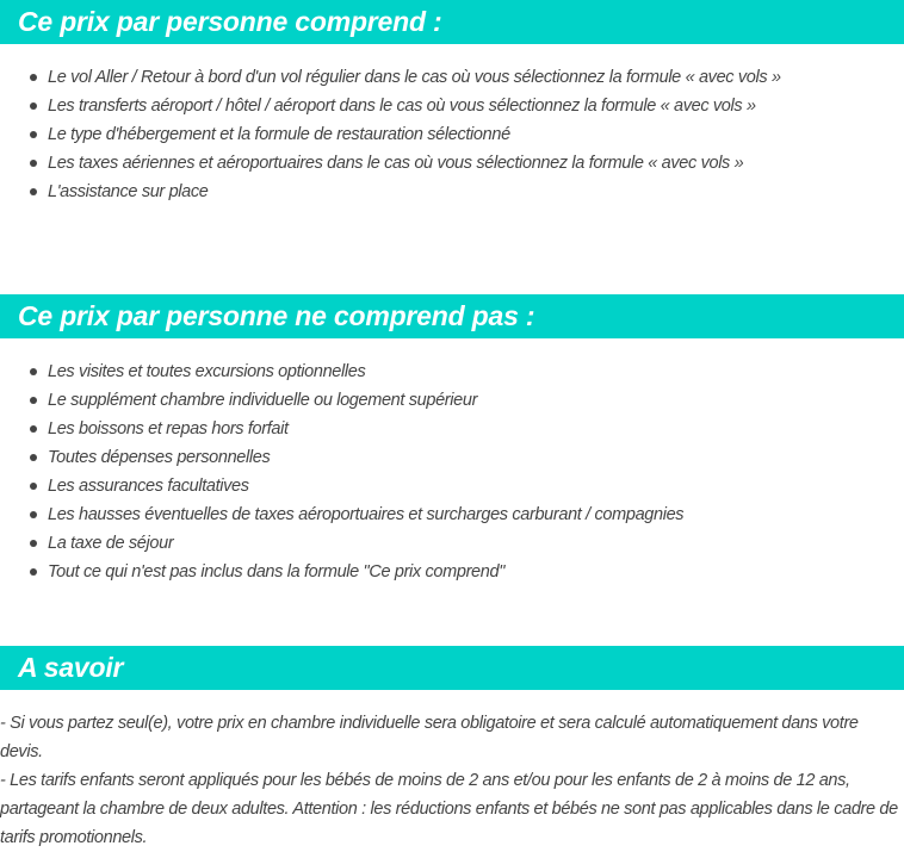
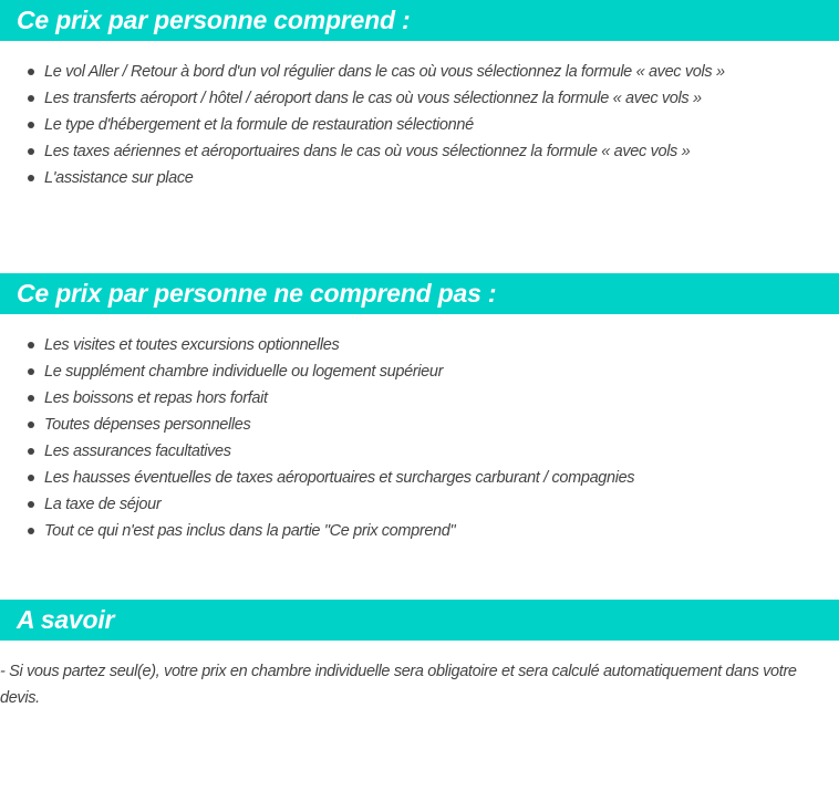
  Ce prix par personne comprend :
  Le vol Aller / Retour à bord d'un vol régulier dans le cas où vous sélectionnez la formule « avec vols »
  Les transferts aéroport / hôtel / aéroport dans le cas où vous sélectionnez la formule « avec vols »
  Le type d'hébergement et la formule de restauration sélectionné
  Les taxes aériennes et aéroportuaires dans le cas où vous sélectionnez la formule « avec vols »
  L'assistance sur place
  Ce prix par personne ne comprend pas :
  Les visites et toutes excursions optionnelles
  Le supplément chambre individuelle ou logement supérieur
  Les boissons et repas hors forfait
  Toutes dépenses personnelles
  Les assurances facultatives
  Les hausses éventuelles de taxes aéroportuaires et surcharges carburant / compagnies
  La taxe de séjour
- Tout ce qui n'est pas inclus dans la formule "Ce prix comprend"
+ Tout ce qui n'est pas inclus dans la partie "Ce prix comprend"
  A savoir
  - Si vous partez seul(e), votre prix en chambre individuelle sera obligatoire et sera calculé automatiquement dans votre devis.
- - Les tarifs enfants seront appliqués pour les bébés de moins de 2 ans et/ou pour les enfants de 2 à moins de 12 ans, partageant la chambre de deux adultes. Attention : les réductions enfants et bébés ne sont pas applicables dans le cadre de tarifs promotionnels.
